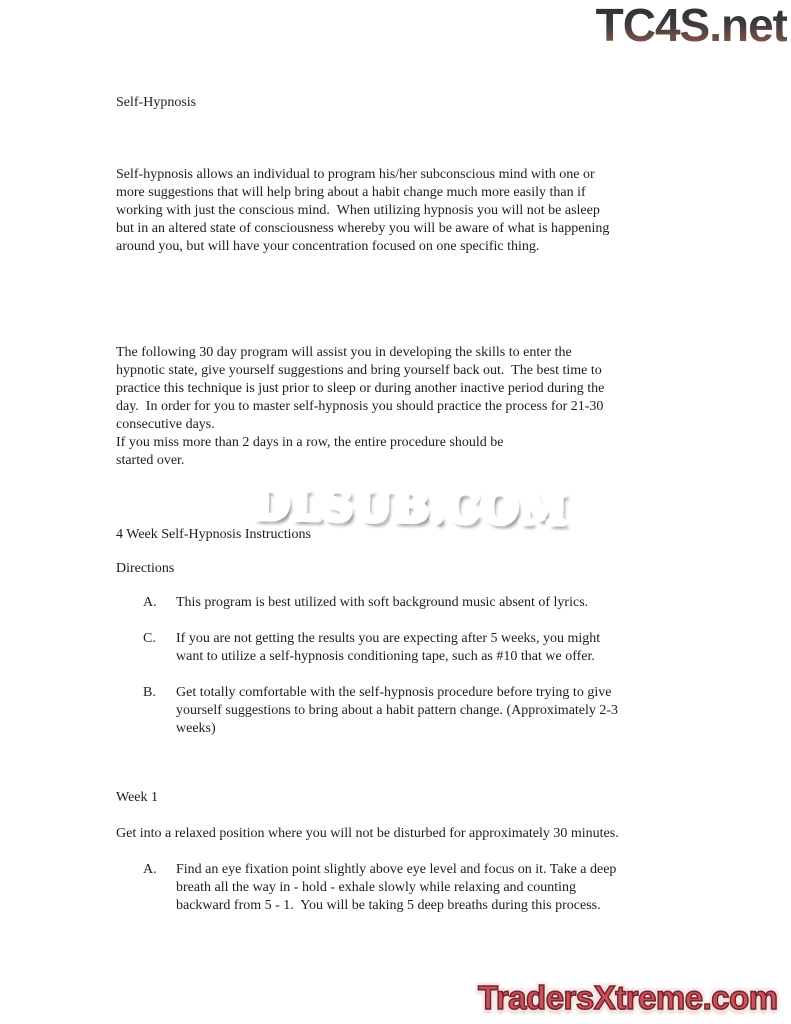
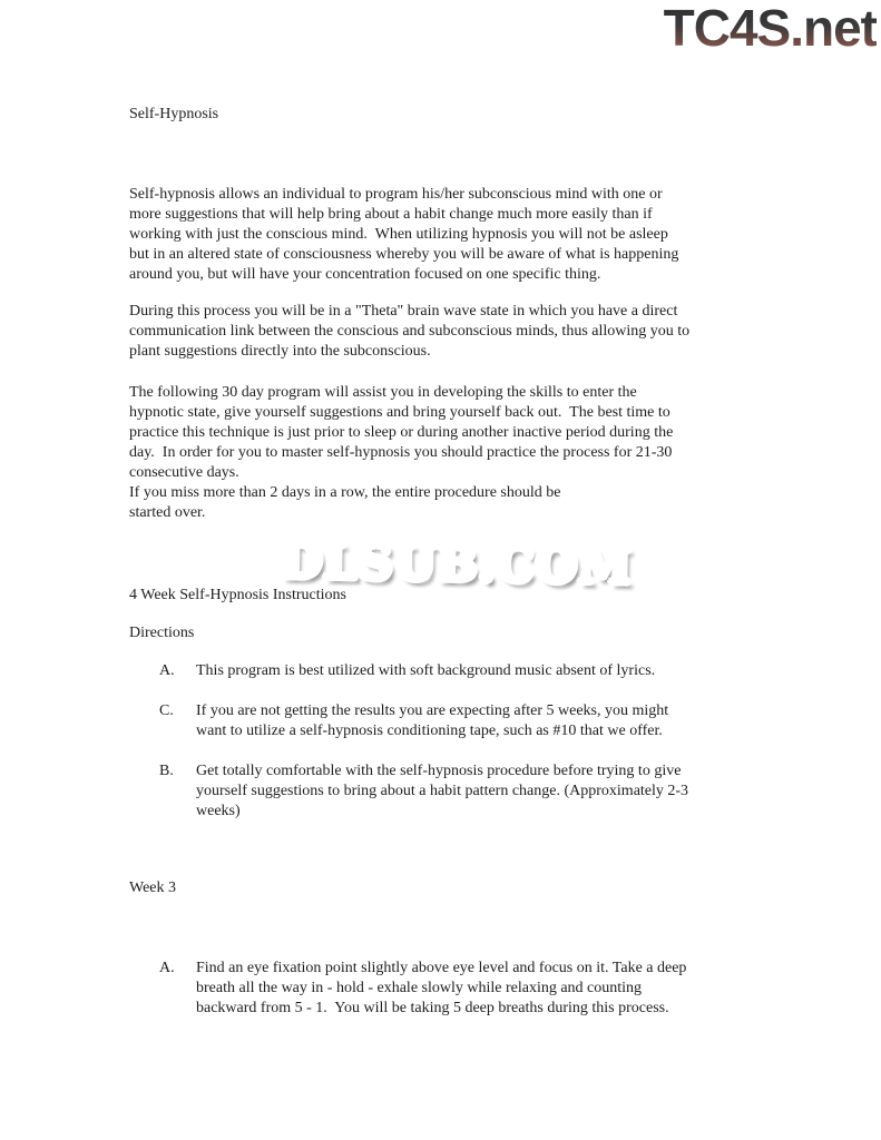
  TC4S.net
  Self-Hypnosis
  Self-hypnosis allows an individual to program his/her subconscious mind with one or
  more suggestions that will help bring about a habit change much more easily than if
  working with just the conscious mind. When utilizing hypnosis you will not be asleep
  but in an altered state of consciousness whereby you will be aware of what is happening
  around you, but will have your concentration focused on one specific thing.
+ During this process you will be in a "Theta" brain wave state in which you have a direct
+ communication link between the conscious and subconscious minds, thus allowing you to
+ plant suggestions directly into the subconscious.
  The following 30 day program will assist you in developing the skills to enter the
  hypnotic state, give yourself suggestions and bring yourself back out. The best time to
  practice this technique is just prior to sleep or during another inactive period during the
  day. In order for you to master self-hypnosis you should practice the process for 21-30
  consecutive days.
  If you miss more than 2 days in a row, the entire procedure should be
  started over.
  DLSUB.COM
  4 Week Self-Hypnosis Instructions
  Directions
  A.
  This program is best utilized with soft background music absent of lyrics.
  C.
  If you are not getting the results you are expecting after 5 weeks, you might
  want to utilize a self-hypnosis conditioning tape, such as #10 that we offer.
  B.
  Get totally comfortable with the self-hypnosis procedure before trying to give
  yourself suggestions to bring about a habit pattern change. (Approximately 2-3
  weeks)
- Week 1
+ Week 3
- Get into a relaxed position where you will not be disturbed for approximately 30 minutes.
  A.
  Find an eye fixation point slightly above eye level and focus on it. Take a deep
  breath all the way in - hold - exhale slowly while relaxing and counting
  backward from 5 - 1. You will be taking 5 deep breaths during this process.
- TradersXtreme.com
